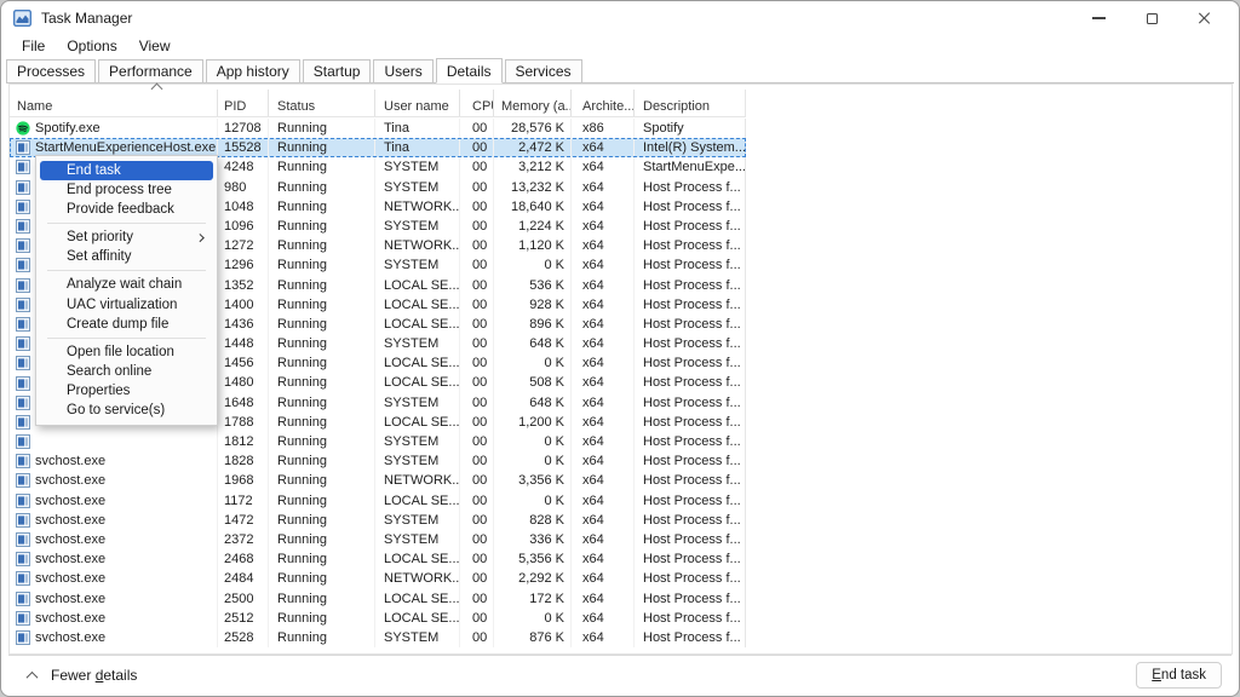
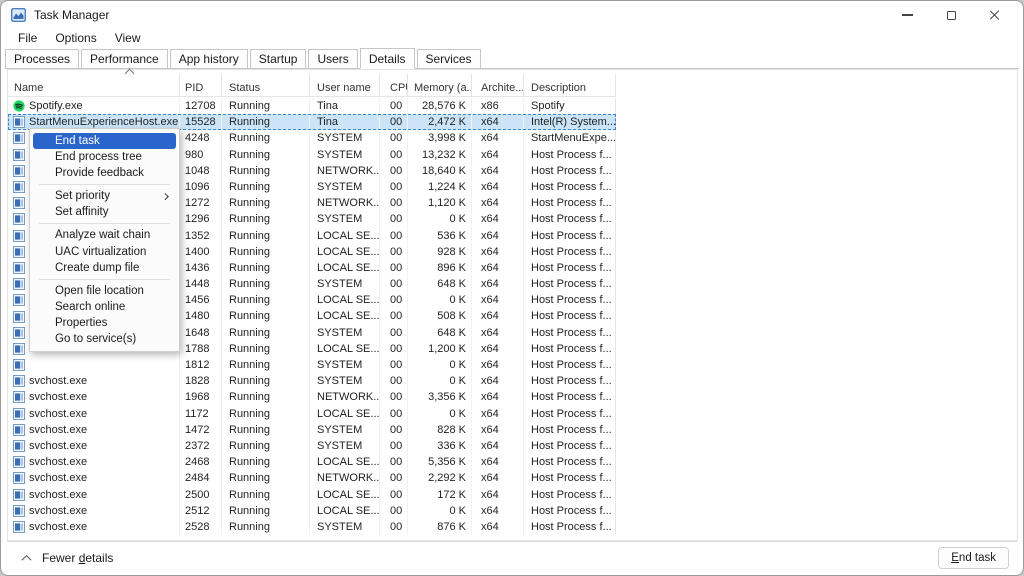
  Task Manager
  File
  Options
  View
  Processes
  Performance
  App history
  Startup
  Users
  Details
  Services
  Name
  PID
  Status
  User name
  Memory (a..
  Archite...
  Description
  Spotify.exe
  12708
  Running
  Tina
  00
  28,576 K
  x86
  Spotify
  StartMenuExperienceHost.exe
  15528
  Running
  Tina
  00
  2,472 K
  x64
  Intel(R) System...
  4248
  Running
  SYSTEM
  00
- 3,212 K
+ 3,998 K
  x64
  StartMenuExpe...
  980
  Running
  SYSTEM
  00
  13,232 K
  x64
  Host Process f...
  1048
  Running
  NETWORK..
  00
  18,640 K
  x64
  Host Process f...
  1096
  Running
  SYSTEM
  00
  1,224 K
  x64
  Host Process f...
  1272
  Running
  NETWORK..
  00
  1,120 K
  x64
  Host Process f...
  1296
  Running
  SYSTEM
  00
  0 K
  x64
  Host Process f...
  1352
  Running
  LOCAL SE...
  00
  536 K
  x64
  Host Process f...
  1400
  Running
  LOCAL SE...
  00
  928 K
  x64
  Host Process f...
  1436
  Running
  LOCAL SE...
  00
  896 K
  x64
  Host Process f...
  1448
  Running
  SYSTEM
  00
  648 K
  x64
  Host Process f...
  1456
  Running
  LOCAL SE...
  00
  0 K
  x64
  Host Process f...
  1480
  Running
  LOCAL SE...
  00
  508 K
  x64
  Host Process f...
  1648
  Running
  SYSTEM
  00
  648 K
  x64
  Host Process f...
  1788
  Running
  LOCAL SE...
  00
  1,200 K
  x64
  Host Process f...
  1812
  Running
  SYSTEM
  00
  0 K
  x64
  Host Process f...
  svchost.exe
  1828
  Running
  SYSTEM
  00
  0 K
  x64
  Host Process f...
  svchost.exe
  1968
  Running
  NETWORK..
  00
  3,356 K
  x64
  Host Process f...
  svchost.exe
  1172
  Running
  LOCAL SE...
  00
  0 K
  x64
  Host Process f...
  svchost.exe
  1472
  Running
  SYSTEM
  00
  828 K
  x64
  Host Process f...
  svchost.exe
  2372
  Running
  SYSTEM
  00
  336 K
  x64
  Host Process f...
  svchost.exe
  2468
  Running
  LOCAL SE...
  00
  5,356 K
  x64
  Host Process f...
  svchost.exe
  2484
  Running
  NETWORK..
  00
  2,292 K
  x64
  Host Process f...
  svchost.exe
  2500
  Running
  LOCAL SE...
  00
  172 K
  x64
  Host Process f...
  svchost.exe
  2512
  Running
  LOCAL SE...
  00
  0 K
  x64
  Host Process f...
  svchost.exe
  2528
  Running
  SYSTEM
  00
  876 K
  x64
  Host Process f...
  End task
  End process tree
  Provide feedback
  Set priority
  Set affinity
  Analyze wait chain
  UAC virtualization
  Create dump file
  Open file location
  Search online
  Properties
  Go to service(s)
  Fewer details
  End task
